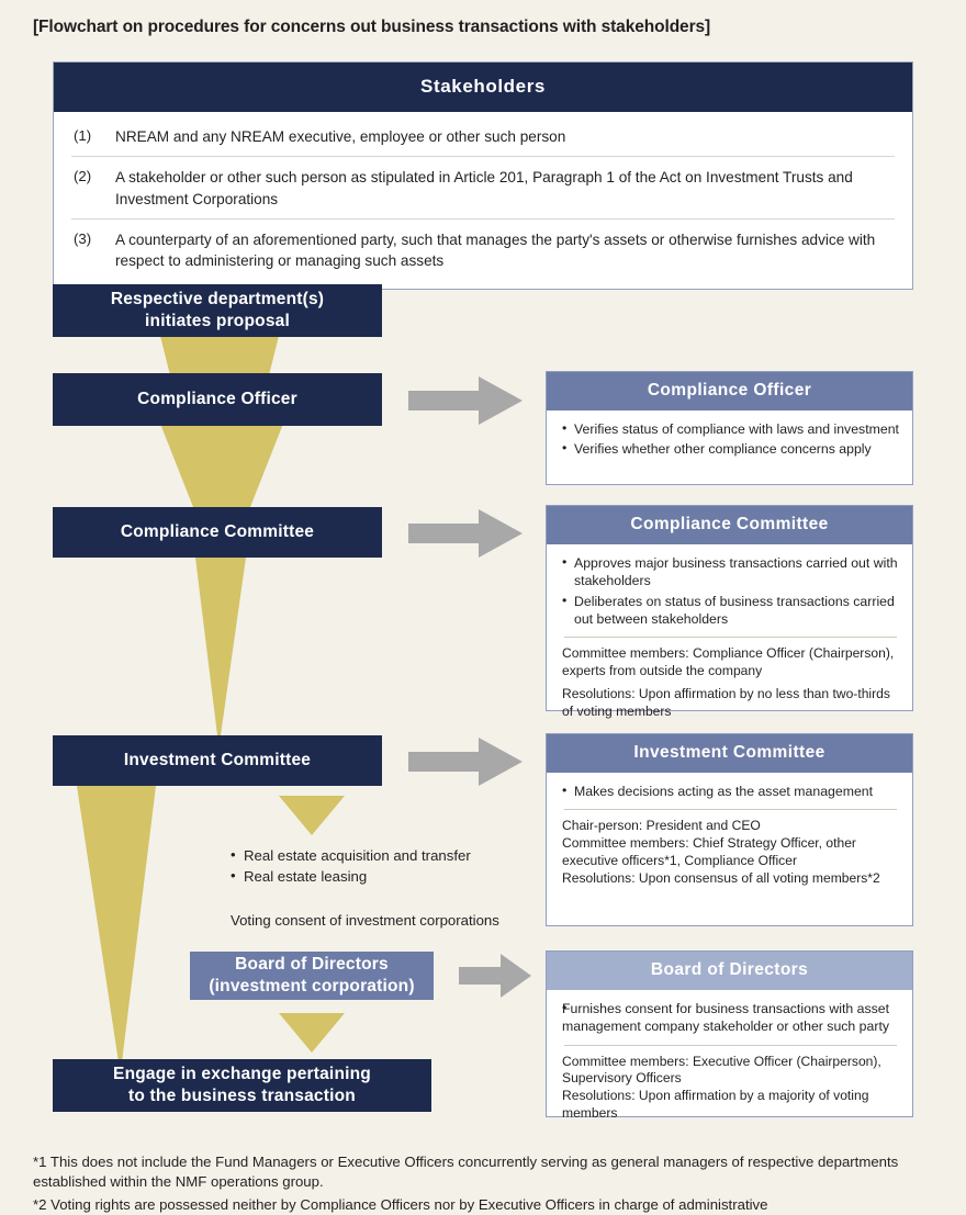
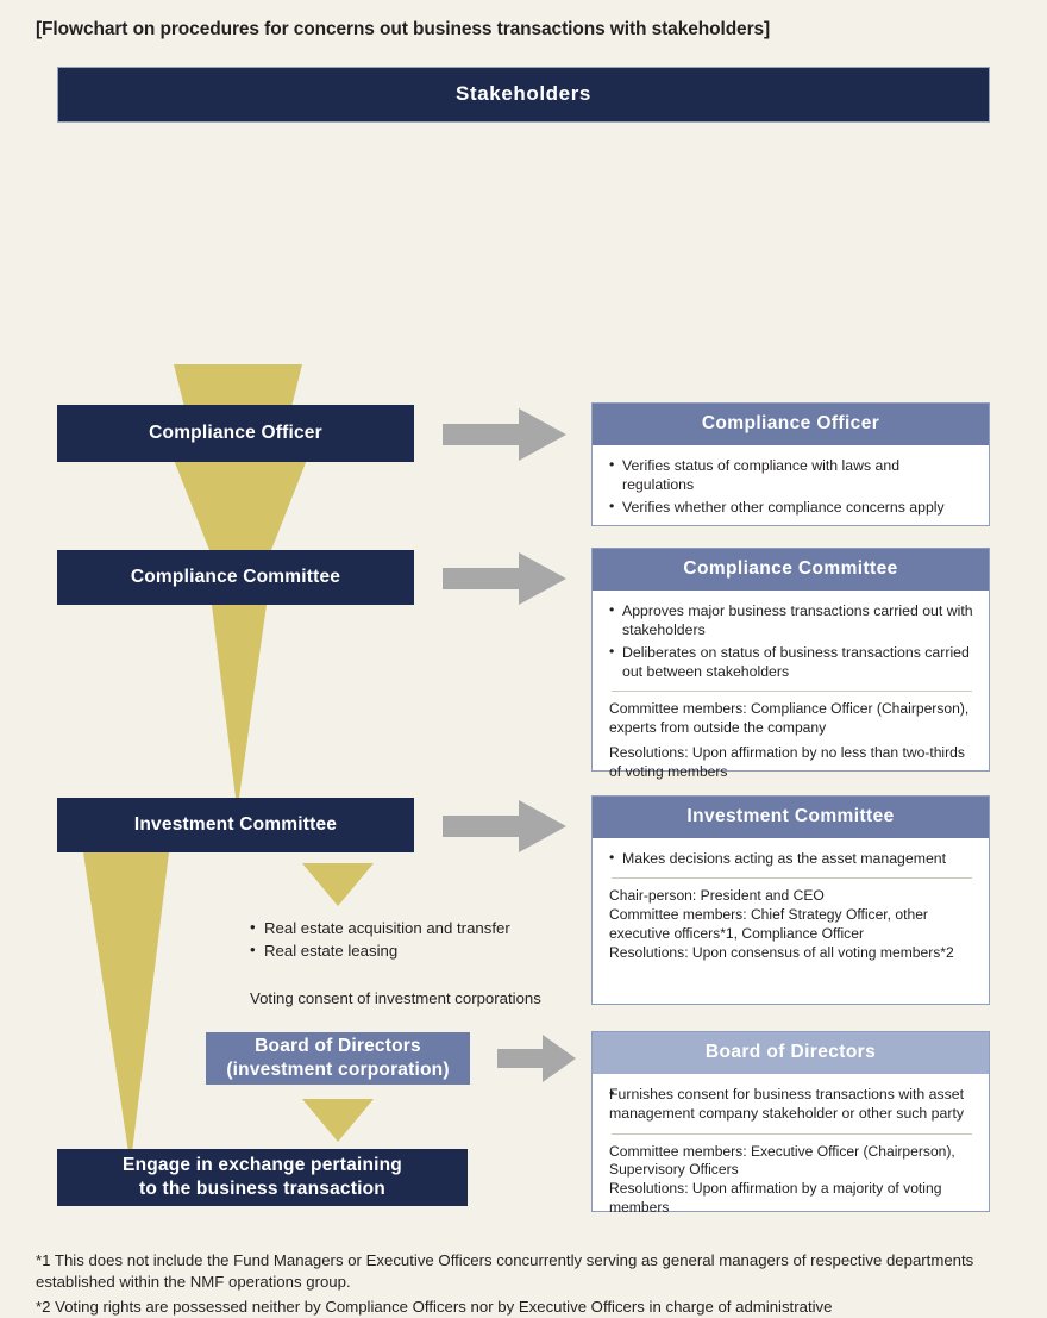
  [Flowchart on procedures for concerns out business transactions with stakeholders]
  Stakeholders
- (1)
- NREAM and any NREAM executive, employee or other such person
- (2)
- A stakeholder or other such person as stipulated in Article 201, Paragraph 1 of the Act on Investment Trusts and Investment Corporations
- (3)
- A counterparty of an aforementioned party, such that manages the party's assets or otherwise furnishes advice with respect to administering or managing such assets
- Respective department(s)
- initiates proposal
  Compliance Officer
  Compliance Committee
  Investment Committee
  Board of Directors
  (investment corporation)
  Engage in exchange pertaining
  to the business transaction
  Real estate acquisition and transfer
  Real estate leasing
  Voting consent of investment corporations
  Compliance Officer
- Verifies status of compliance with laws and investment
+ Verifies status of compliance with laws and regulations
  Verifies whether other compliance concerns apply
  Compliance Committee
  Approves major business transactions carried out with stakeholders
  Deliberates on status of business transactions carried out between stakeholders
  Committee members: Compliance Officer (Chairperson), experts from outside the company
  Resolutions: Upon affirmation by no less than two-thirds of voting members
  Investment Committee
  Makes decisions acting as the asset management
  Chair-person: President and CEO
  Committee members: Chief Strategy Officer, other executive officers*1, Compliance Officer
  Resolutions: Upon consensus of all voting members*2
  Board of Directors
  Furnishes consent for business transactions with asset management company stakeholder or other such party
  Committee members: Executive Officer (Chairperson), Supervisory Officers
  Resolutions: Upon affirmation by a majority of voting members
  *1 This does not include the Fund Managers or Executive Officers concurrently serving as general managers of respective departments established within the NMF operations group.
  *2 Voting rights are possessed neither by Compliance Officers nor by Executive Officers in charge of administrative
